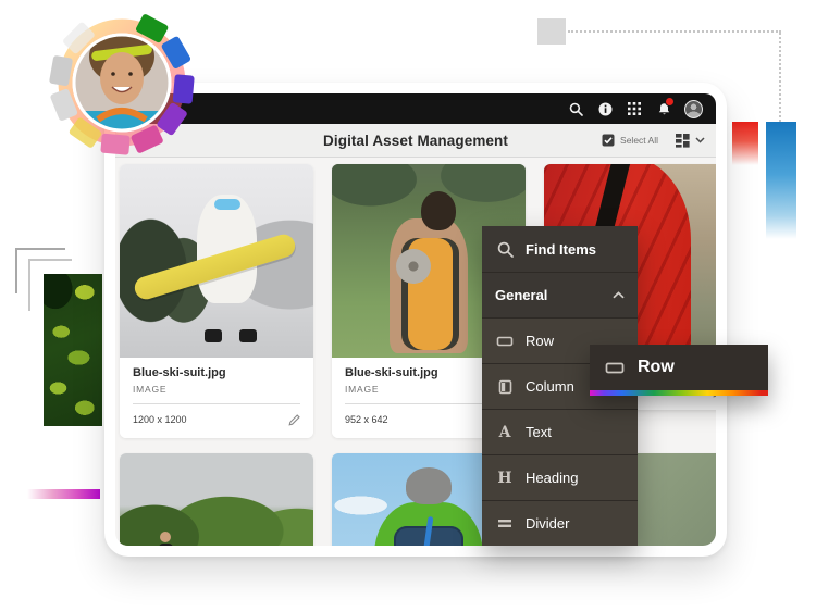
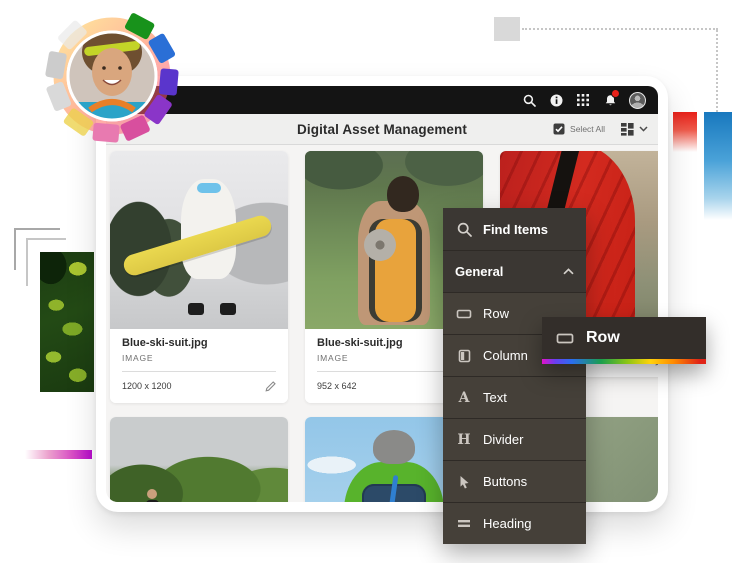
  Digital Asset Management
  Select All
  Blue-ski-suit.jpg
  IMAGE
  1200 x 1200
  Blue-ski-suit.jpg
  IMAGE
  952 x 642
  Find Items
  General
  Row
  Column
  A
  Text
  H
- Heading
+ Divider
+ Buttons
- Divider
+ Heading
  Row
